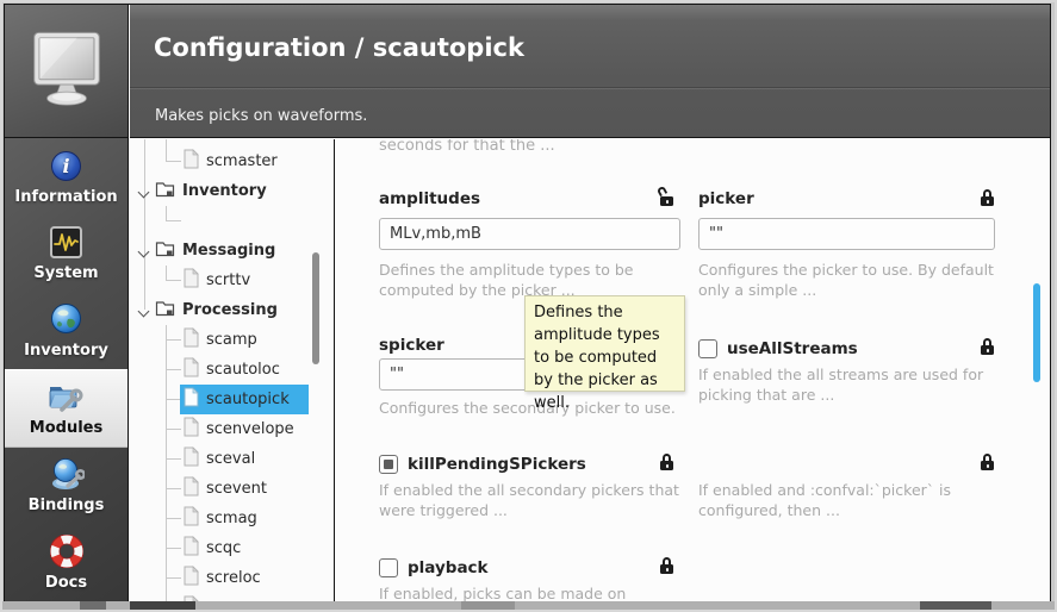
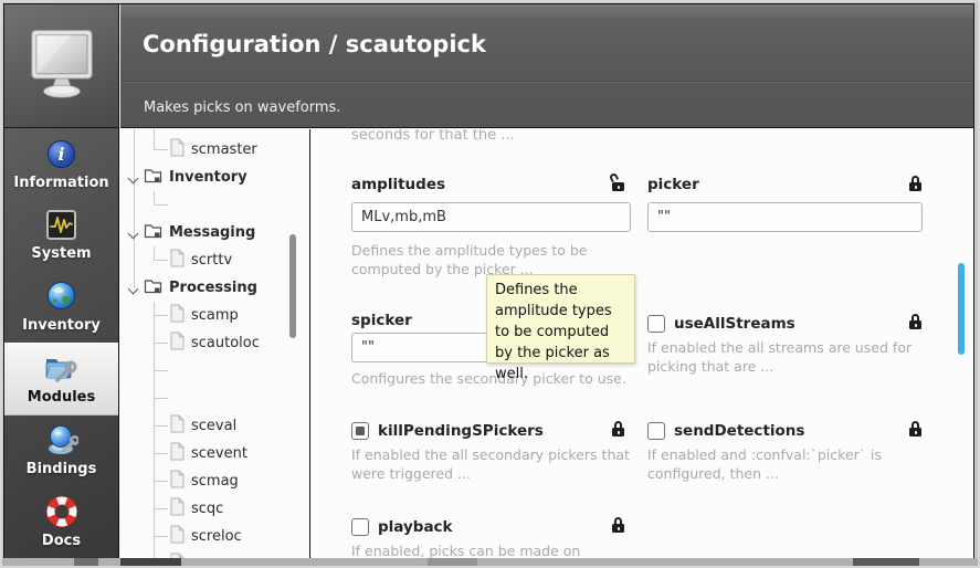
  i
  Information
  System
  Inventory
  Modules
  Bindings
  Docs
  Configuration / scautopick
  Makes picks on waveforms.
  scmaster
  Inventory
  Messaging
  scrttv
  Processing
  scamp
  scautoloc
- scautopick
- scenvelope
  sceval
  scevent
  scmag
  scqc
  screloc
  seconds for that the ...
  amplitudes
  MLv,mb,mB
  Defines the amplitude types to be computed by the picker ...
  picker
  ""
- Configures the picker to use. By default only a simple ...
  spicker
  ""
  Configures the secon picker to use.
  Defines the amplitude types to be computed by the picker as well.
  useAllStreams
  If enabled the all streams are used for picking that are ...
  killPendingSPickers
  If enabled the all secondary pickers that were triggered ...
+ sendDetections
  If enabled and :confval:`picker` is configured, then ...
  playback
  If enabled, picks can be made on
